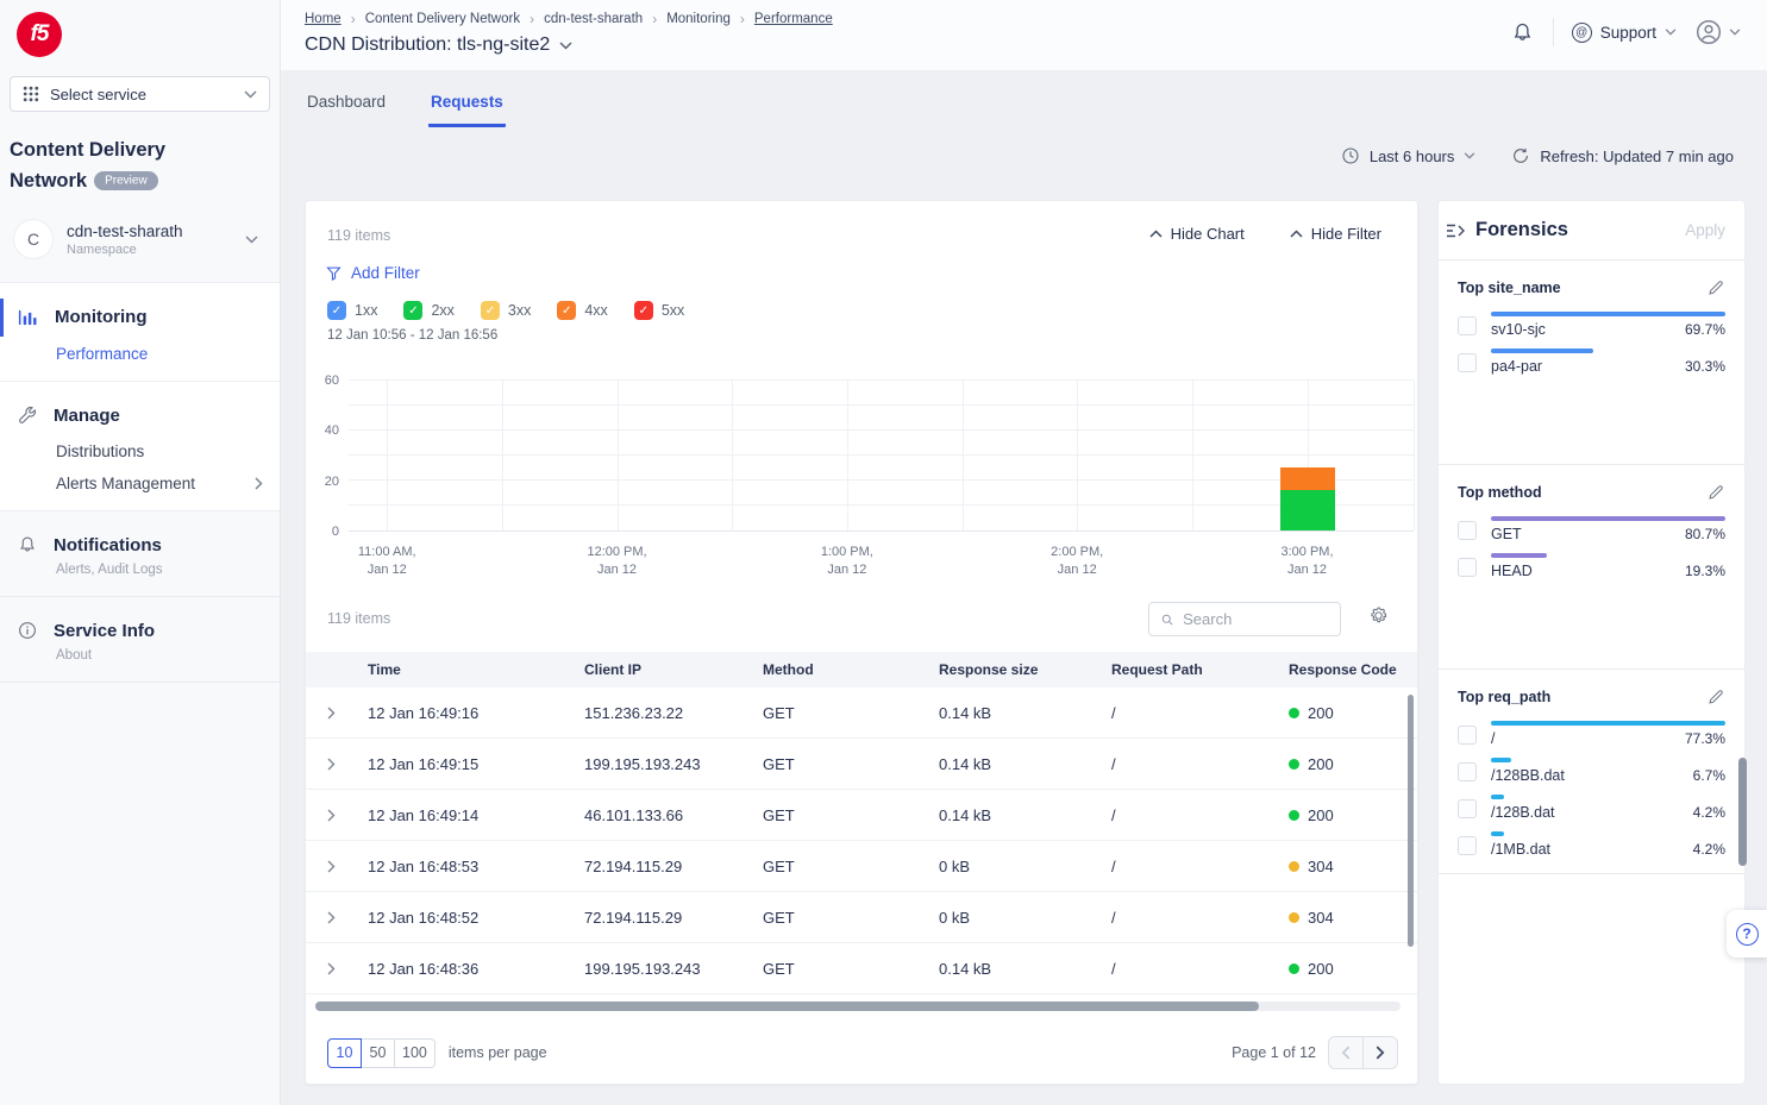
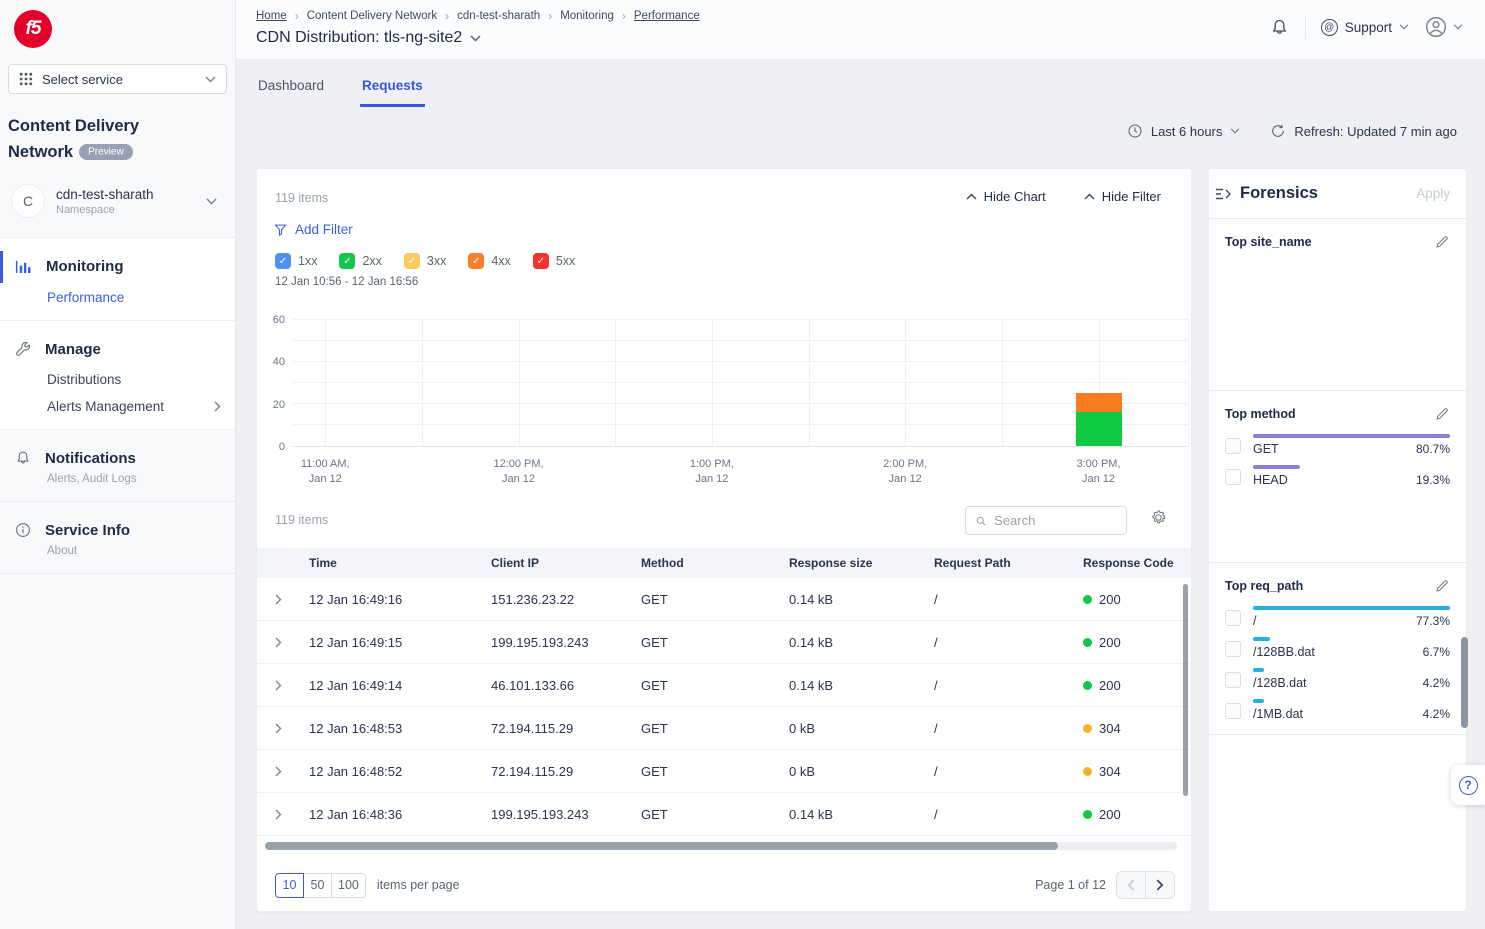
  f5
  Select service
  Content Delivery
  Network Preview
  C
  cdn-test-sharath
  Namespace
  Monitoring
  Performance
  Manage
  Distributions
  Alerts Management
  Notifications
  Alerts, Audit Logs
  Service Info
  About
  Home
  ›
  Content Delivery Network
  ›
  cdn-test-sharath
  ›
  Monitoring
  ›
  Performance
  CDN Distribution: tls-ng-site2
  @
  Support
  Dashboard
  Requests
  Last 6 hours
  Refresh: Updated 7 min ago
  119 items
  Hide Chart
  Hide Filter
  Add Filter
  ✓
  1xx
  ✓
  2xx
  ✓
  3xx
  ✓
  4xx
  ✓
  5xx
  12 Jan 10:56 - 12 Jan 16:56
  0
  20
  40
  60
  11:00 AM,
  Jan 12
  12:00 PM,
  Jan 12
  1:00 PM,
  Jan 12
  2:00 PM,
  Jan 12
  3:00 PM,
  Jan 12
  119 items
  Search
  Time
  Client IP
  Method
  Response size
  Request Path
  Response Code
  12 Jan 16:49:16
  151.236.23.22
  GET
  0.14 kB
  /
  200
  12 Jan 16:49:15
  199.195.193.243
  GET
  0.14 kB
  /
  200
  12 Jan 16:49:14
  46.101.133.66
  GET
  0.14 kB
  /
  200
  12 Jan 16:48:53
  72.194.115.29
  GET
  0 kB
  /
  304
  12 Jan 16:48:52
  72.194.115.29
  GET
  0 kB
  /
  304
  12 Jan 16:48:36
  199.195.193.243
  GET
  0.14 kB
  /
  200
  10
  50
  100
  items per page
  Page 1 of 12
  Forensics
  Apply
  Top site_name
- sv10-sjc
- 69.7%
- pa4-par
- 30.3%
  Top method
  GET
  80.7%
  HEAD
  19.3%
  Top req_path
  /
  77.3%
  /128BB.dat
  6.7%
  /128B.dat
  4.2%
  /1MB.dat
  4.2%
  ?
